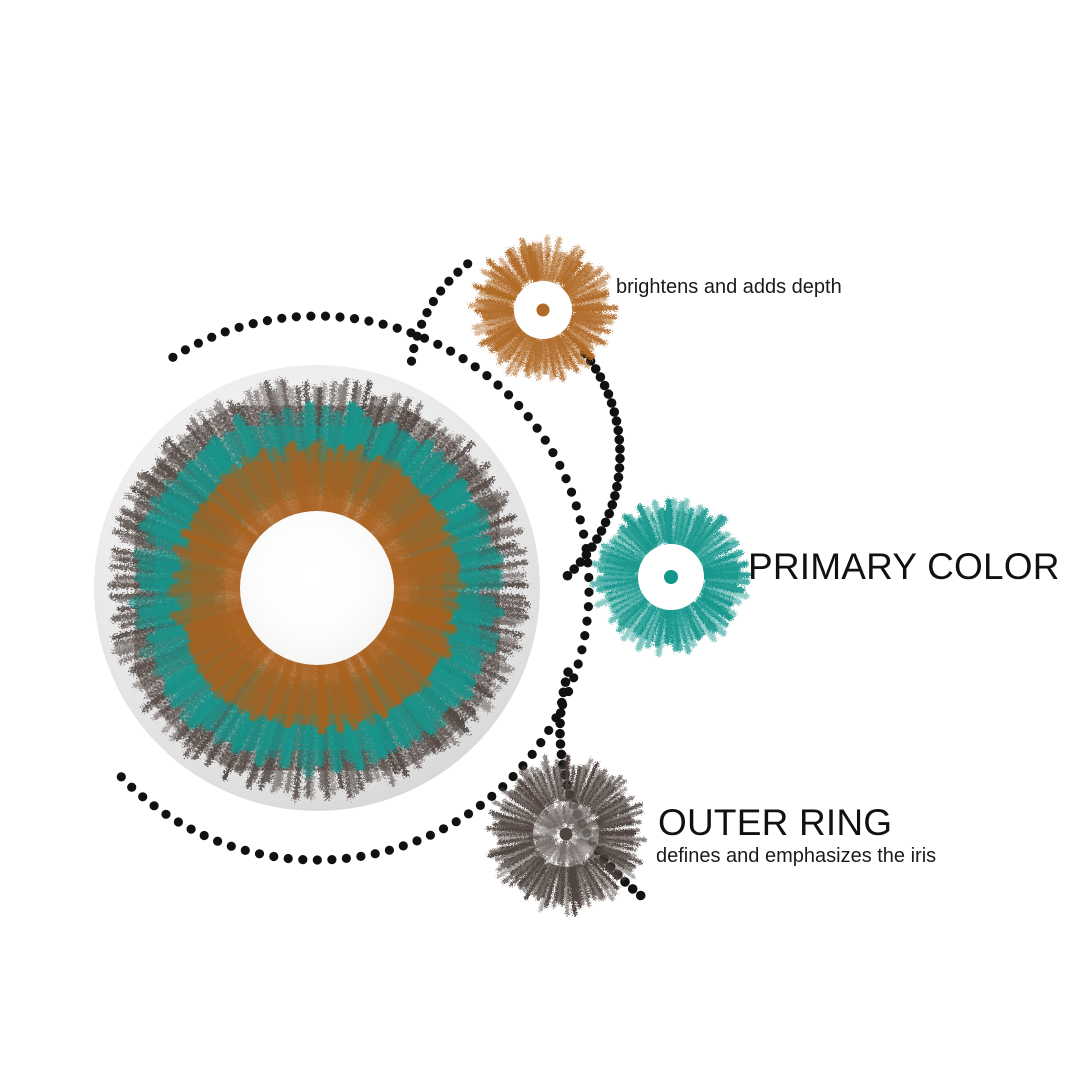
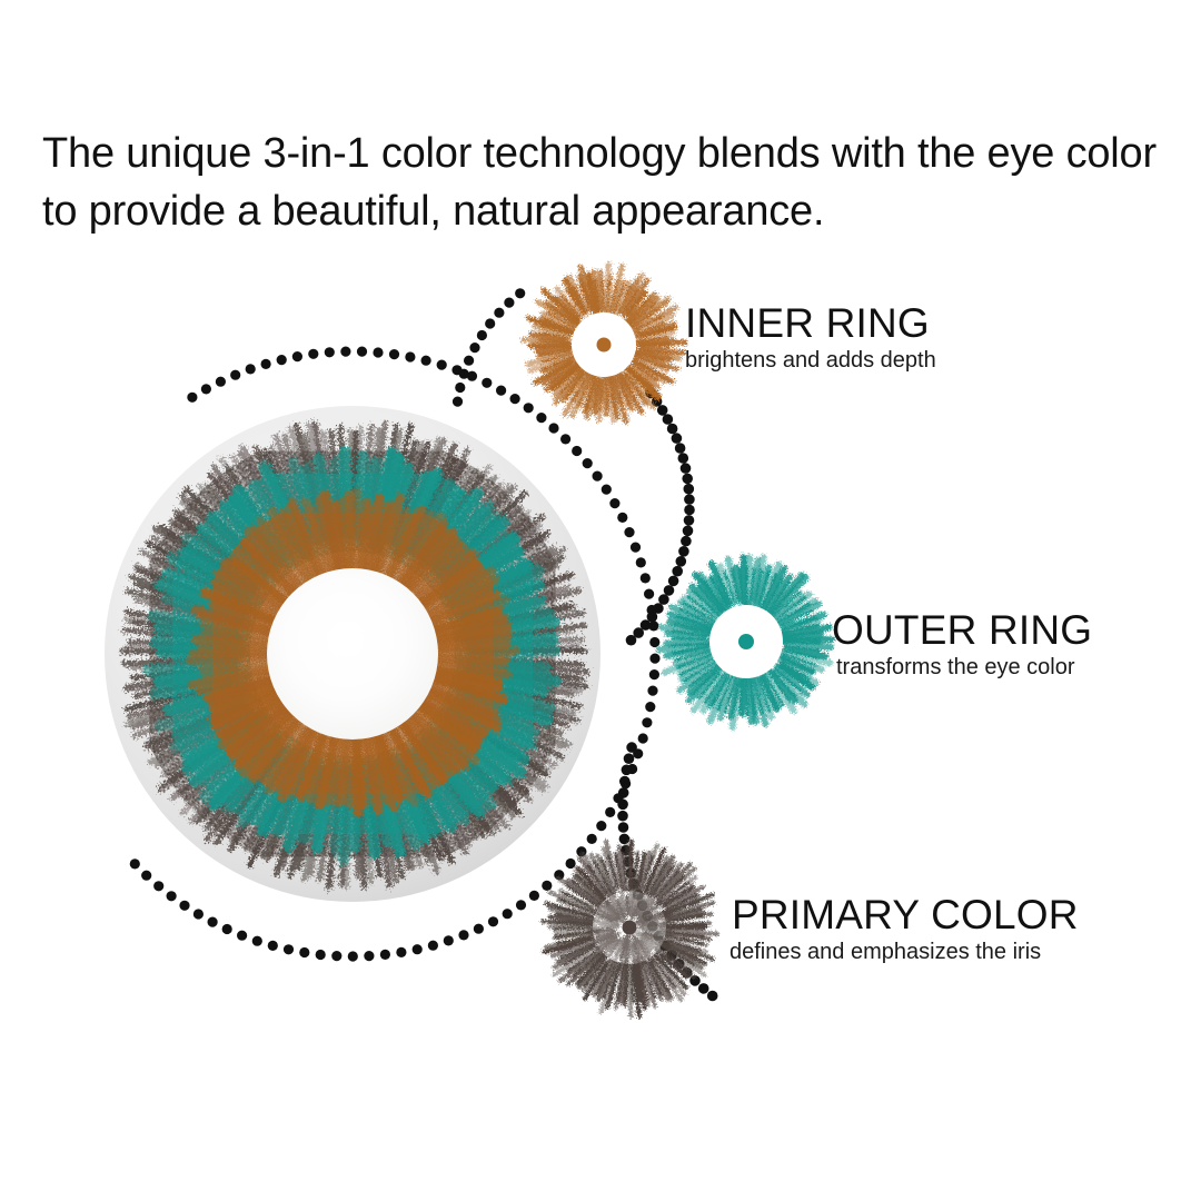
+ The unique 3-in-1 color technology blends with the eye color
+ to provide a beautiful, natural appearance.
+ INNER RING
  brightens and adds depth
- PRIMARY COLOR
+ OUTER RING
+ transforms the eye color
- OUTER RING
+ PRIMARY COLOR
  defines and emphasizes the iris
